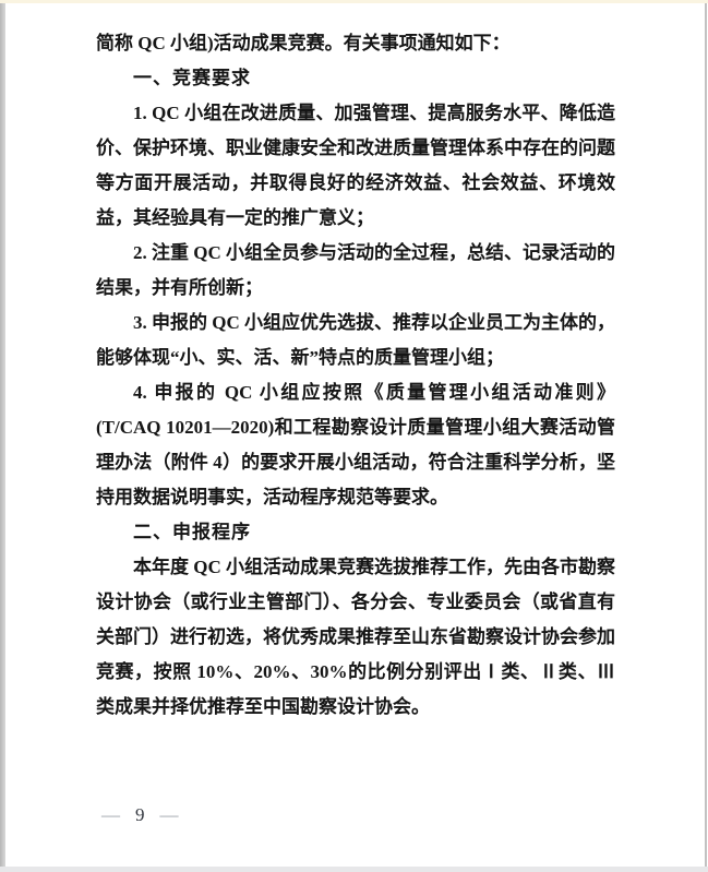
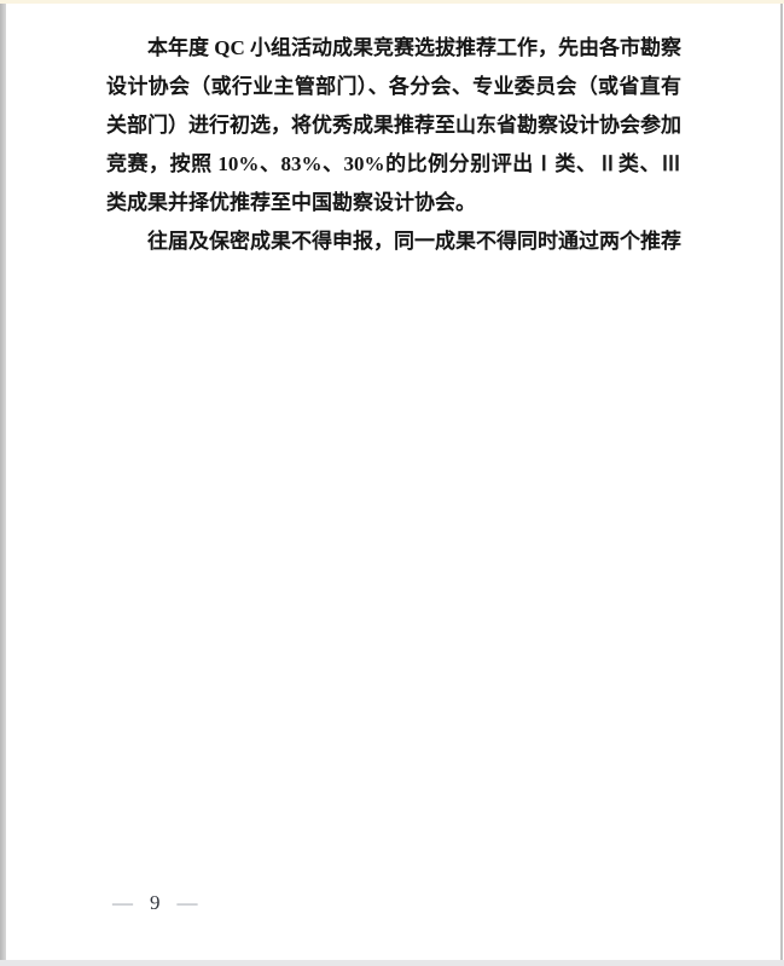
- 简称 QC 小组)活动成果竞赛。有关事项通知如下：
- 一、竞赛要求
- 1. QC 小组在改进质量、加强管理、提高服务水平、降低造价、保护环境、职业健康安全和改进质量管理体系中存在的问题等方面开展活动，并取得良好的经济效益、社会效益、环境效益，其经验具有一定的推广意义；
- 2. 注重 QC 小组全员参与活动的全过程，总结、记录活动的结果，并有所创新；
- 3. 申报的 QC 小组应优先选拔、推荐以企业员工为主体的，能够体现“小、实、活、新”特点的质量管理小组；
- 4. 申报的 QC 小组应按照《质量管理小组活动准则》(T/CAQ 10201—2020)和工程勘察设计质量管理小组大赛活动管理办法（附件 4）的要求开展小组活动，符合注重科学分析，坚持用数据说明事实，活动程序规范等要求。
- 二、申报程序
- 本年度 QC 小组活动成果竞赛选拔推荐工作，先由各市勘察设计协会（或行业主管部门）、各分会、专业委员会（或省直有关部门）进行初选，将优秀成果推荐至山东省勘察设计协会参加竞赛，按照 10%、20%、30%的比例分别评出Ⅰ类、Ⅱ类、Ⅲ类成果并择优推荐至中国勘察设计协会。
+ 本年度 QC 小组活动成果竞赛选拔推荐工作，先由各市勘察设计协会（或行业主管部门）、各分会、专业委员会（或省直有关部门）进行初选，将优秀成果推荐至山东省勘察设计协会参加竞赛，按照 10%、83%、30%的比例分别评出Ⅰ类、Ⅱ类、Ⅲ类成果并择优推荐至中国勘察设计协会。
+ 往届及保密成果不得申报，同一成果不得同时通过两个推荐
  — 9 —
